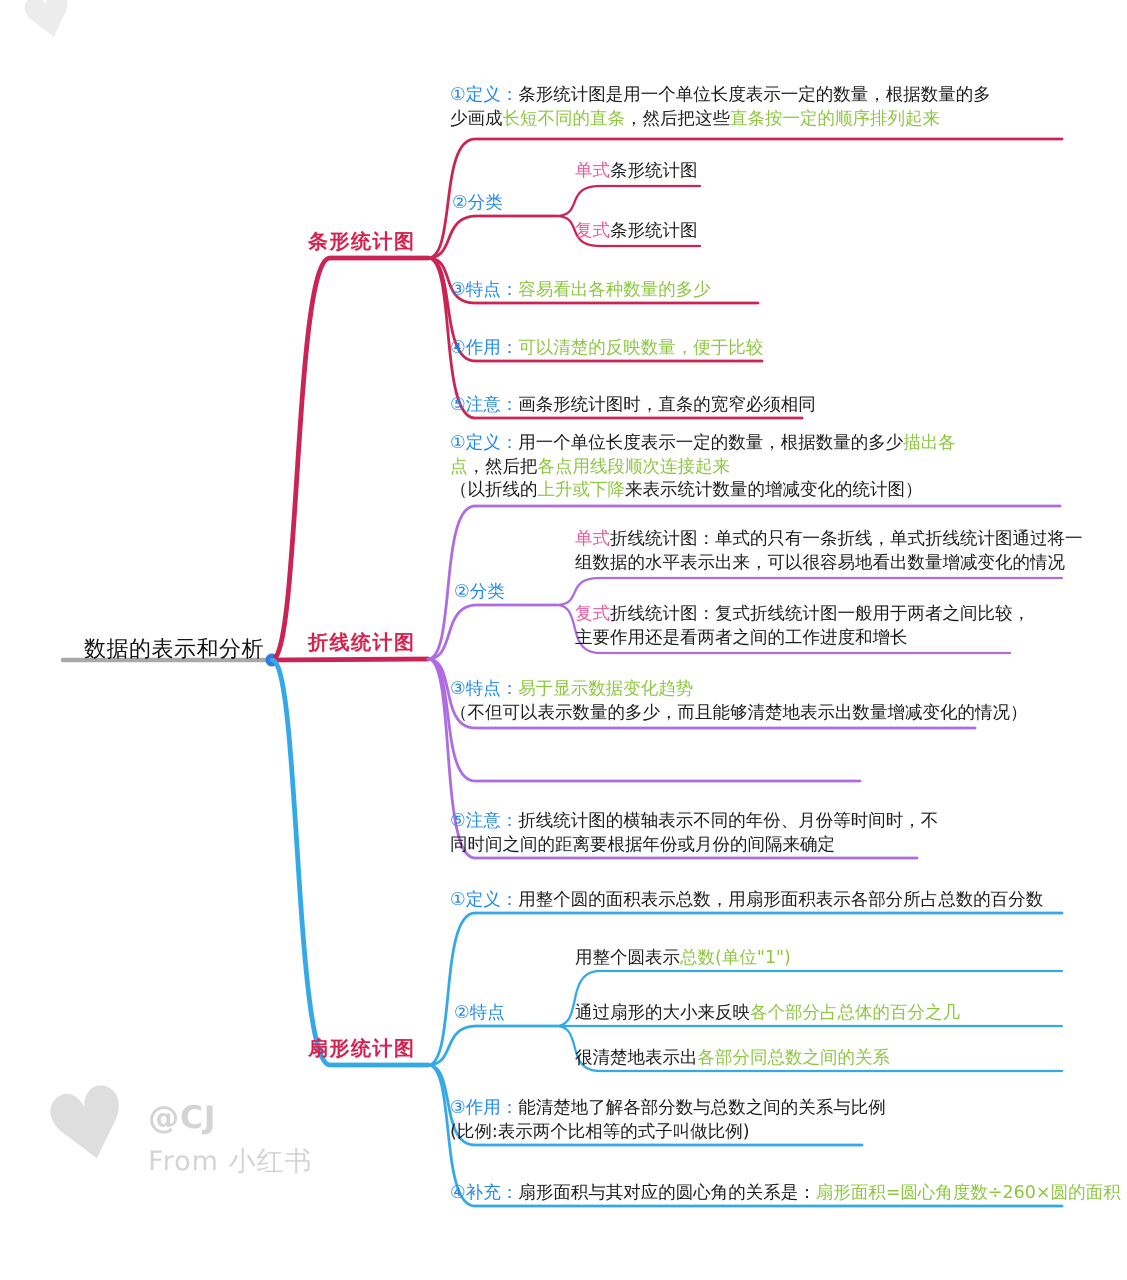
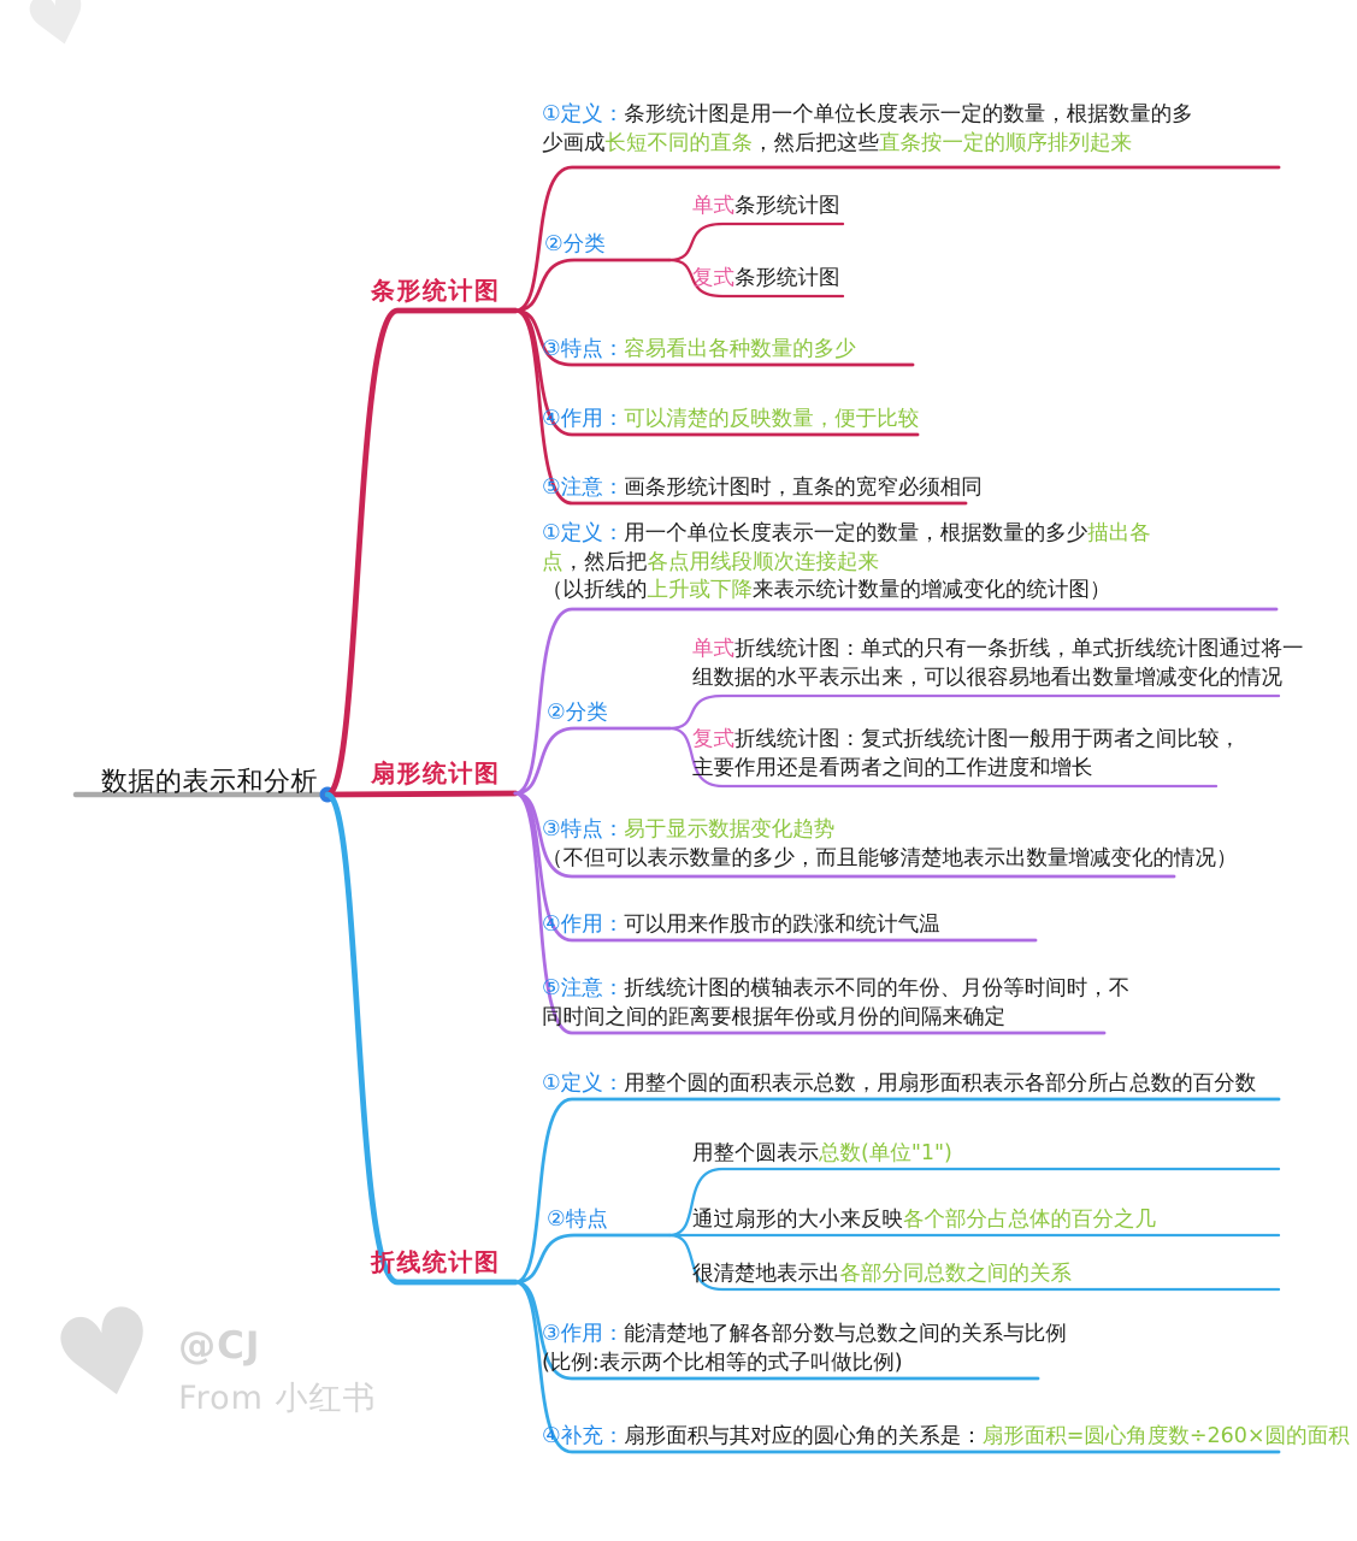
  条形统计图
  ①定义：条形统计图是用一个单位长度表示一定的数量，根据数量的多
  少画成长短不同的直条，然后把这些直条按一定的顺序排列起来
  ②分类
  单式条形统计图
  复式条形统计图
  ③特点：容易看出各种数量的多少
  ④作用：可以清楚的反映数量，便于比较
  ⑤注意：画条形统计图时，直条的宽窄必须相同
- 折线统计图
+ 扇形统计图
  ①定义：用一个单位长度表示一定的数量，根据数量的多少描出各
  点，然后把各点用线段顺次连接起来
  （以折线的上升或下降来表示统计数量的增减变化的统计图）
  ②分类
  单式折线统计图：单式的只有一条折线，单式折线统计图通过将一
  组数据的水平表示出来，可以很容易地看出数量增减变化的情况
  复式折线统计图：复式折线统计图一般用于两者之间比较，
  主要作用还是看两者之间的工作进度和增长
  ③特点：易于显示数据变化趋势
  （不但可以表示数量的多少，而且能够清楚地表示出数量增减变化的情况）
+ ④作用：可以用来作股市的跌涨和统计气温
  ⑤注意：折线统计图的横轴表示不同的年份、月份等时间时，不
  同时间之间的距离要根据年份或月份的间隔来确定
- 扇形统计图
+ 折线统计图
  ①定义：用整个圆的面积表示总数，用扇形面积表示各部分所占总数的百分数
  ②特点
  用整个圆表示总数(单位"1")
  通过扇形的大小来反映各个部分占总体的百分之几
  很清楚地表示出各部分同总数之间的关系
  ③作用：能清楚地了解各部分数与总数之间的关系与比例
  (比例:表示两个比相等的式子叫做比例)
  ④补充：扇形面积与其对应的圆心角的关系是：扇形面积=圆心角度数÷260×圆的面积
  数据的表示和分析
  @CJ
  From 小红书
